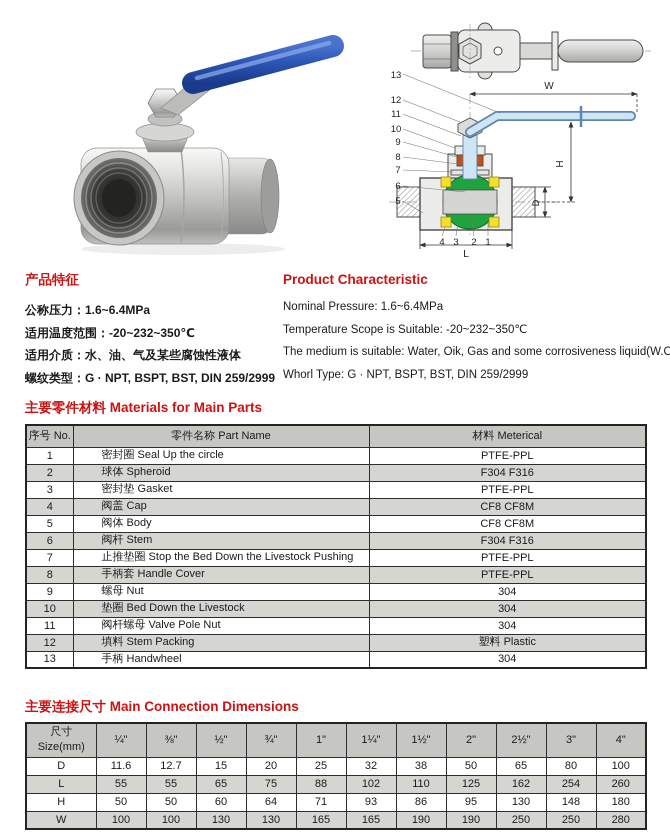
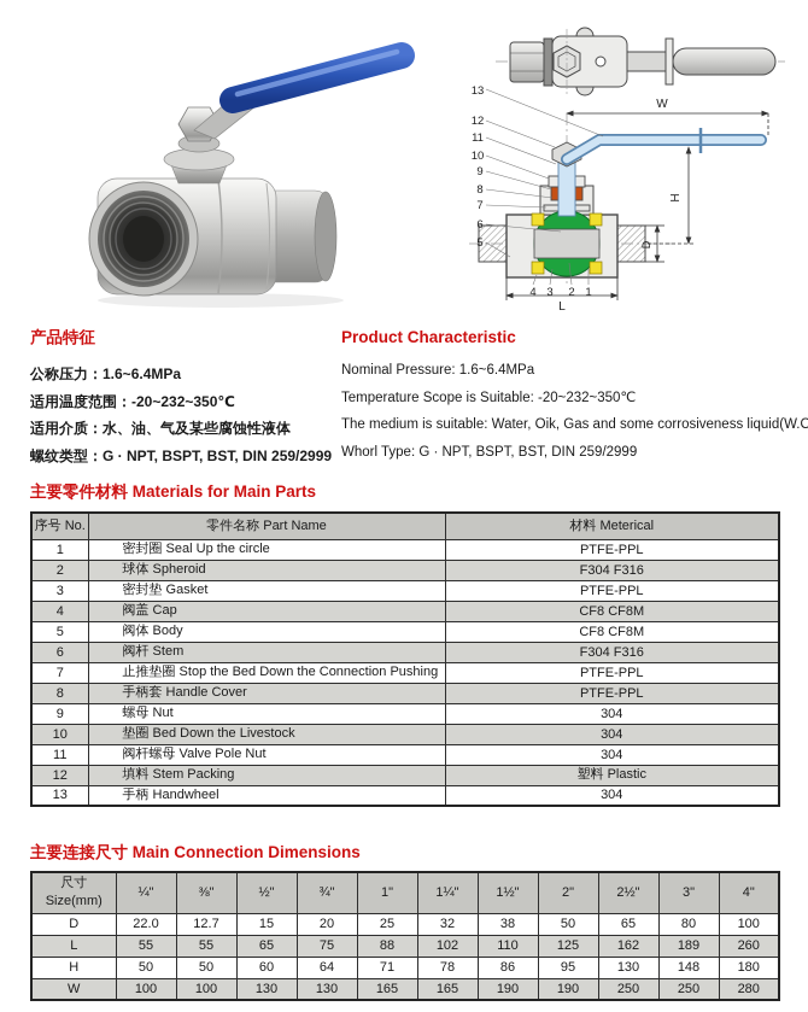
  W
  L
  13
  12
  11
  10
  9
  8
  7
  6
  5
  4
  3
  2
  1
  产品特征
  公称压力：1.6~6.4MPa
  适用温度范围：-20~232~350℃
  适用介质：水、油、气及某些腐蚀性液体
  螺纹类型：G · NPT, BSPT, BST, DIN 259/2999
  Product Characteristic
  Nominal Pressure: 1.6~6.4MPa
  Temperature Scope is Suitable: -20~232~350℃
  The medium is suitable: Water, Oik, Gas and some corrosiveness liquid(W.O
  Whorl Type: G · NPT, BSPT, BST, DIN 259/2999
  主要零件材料 Materials for Main Parts
  序号 No.	零件名称 Part Name	材料 Meterical
  1	密封圈 Seal Up the circle	PTFE-PPL
  2	球体 Spheroid	F304 F316
  3	密封垫 Gasket	PTFE-PPL
  4	阀盖 Cap	CF8 CF8M
  5	阀体 Body	CF8 CF8M
  6	阀杆 Stem	F304 F316
- 7	止推垫圈 Stop the Bed Down the Livestock Pushing	PTFE-PPL
+ 7	止推垫圈 Stop the Bed Down the Connection Pushing	PTFE-PPL
  8	手柄套 Handle Cover	PTFE-PPL
  9	螺母 Nut	304
  10	垫圈 Bed Down the Livestock	304
  11	阀杆螺母 Valve Pole Nut	304
  12	填料 Stem Packing	塑料 Plastic
  13	手柄 Handwheel	304
  主要连接尺寸 Main Connection Dimensions
  尺寸 Size(mm)	¼"	⅜"	½"	¾"	1"	1¼"	1½"	2"	2½"	3"	4"
- D	11.6	12.7	15	20	25	32	38	50	65	80	100
+ D	22.0	12.7	15	20	25	32	38	50	65	80	100
- L	55	55	65	75	88	102	110	125	162	254	260
+ L	55	55	65	75	88	102	110	125	162	189	260
- H	50	50	60	64	71	93	86	95	130	148	180
+ H	50	50	60	64	71	78	86	95	130	148	180
  W	100	100	130	130	165	165	190	190	250	250	280
